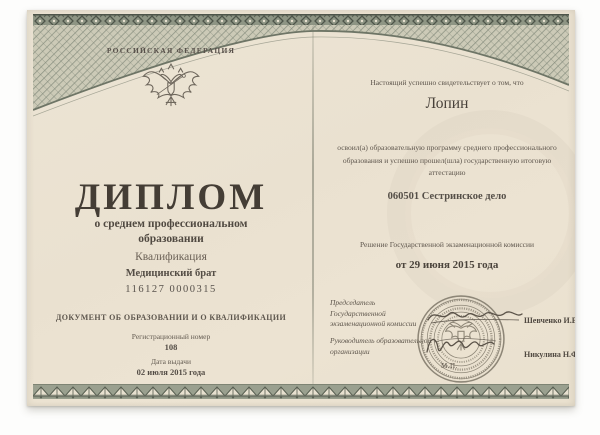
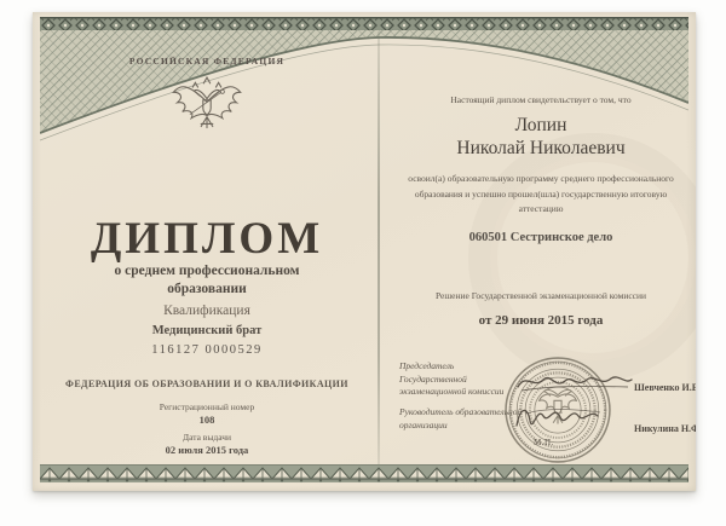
  РОССИЙСКАЯ ФЕДЕРАЦИЯ
  ДИПЛОМ
  о среднем профессиональном
  образовании
  Квалификация
  Медицинский брат
- 116127 0000315
+ 116127 0000529
- ДОКУМЕНТ ОБ ОБРАЗОВАНИИ И О КВАЛИФИКАЦИИ
+ ФЕДЕРАЦИЯ ОБ ОБРАЗОВАНИИ И О КВАЛИФИКАЦИИ
  Регистрационный номер
  108
  Дата выдачи
  02 июля 2015 года
- Настоящий успешно свидетельствует о том, что
+ Настоящий диплом свидетельствует о том, что
  Лопин
+ Николай Николаевич
  освоил(а) образовательную программу среднего профессионального
  образования и успешно прошел(шла) государственную итоговую
  аттестацию
  060501 Сестринское дело
  Решение Государственной экзаменационной комиссии
  от 29 июня 2015 года
  Председатель
  Государственной
  экзаменационной комиссии
  Шевченко И.В
  Руководитель образователной
  организации
  Никулина Н.Ф
  М.П.
